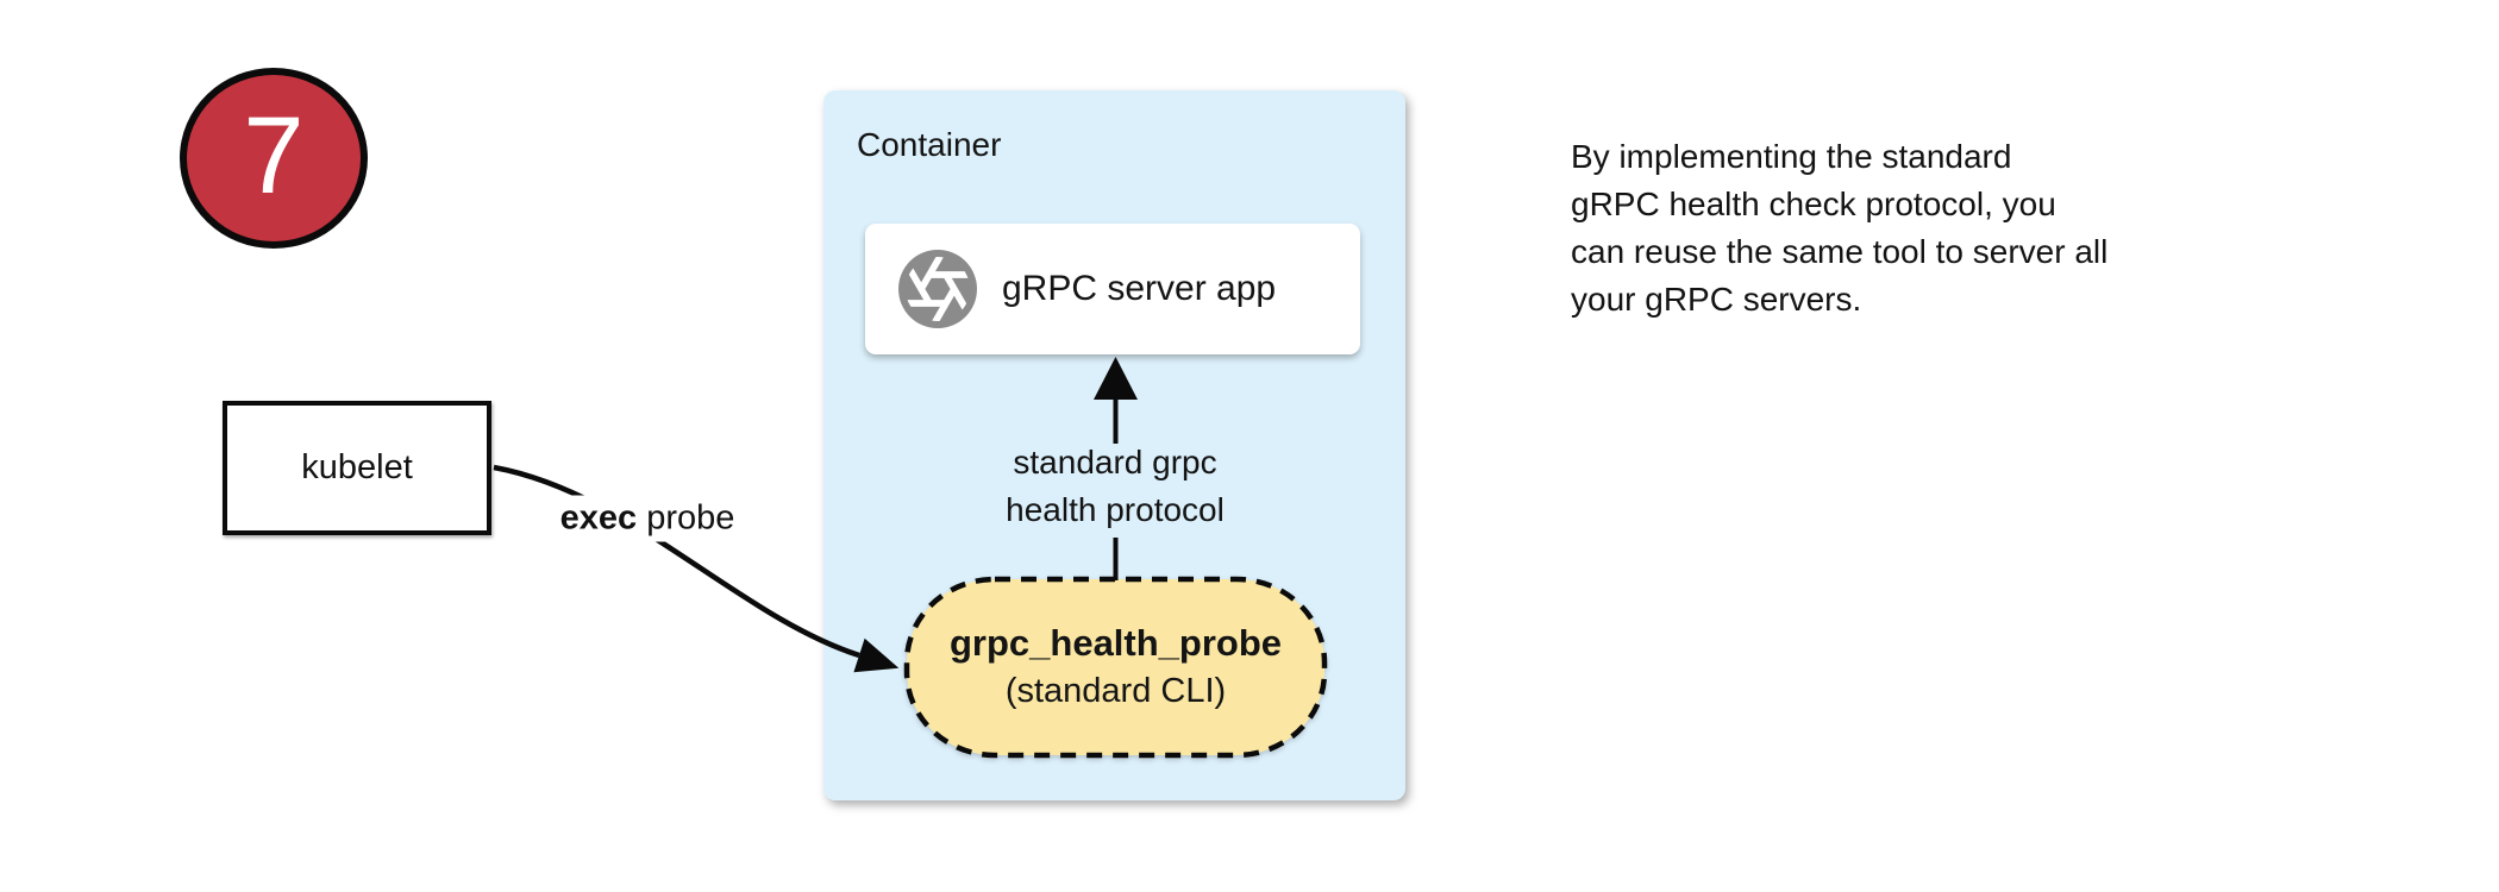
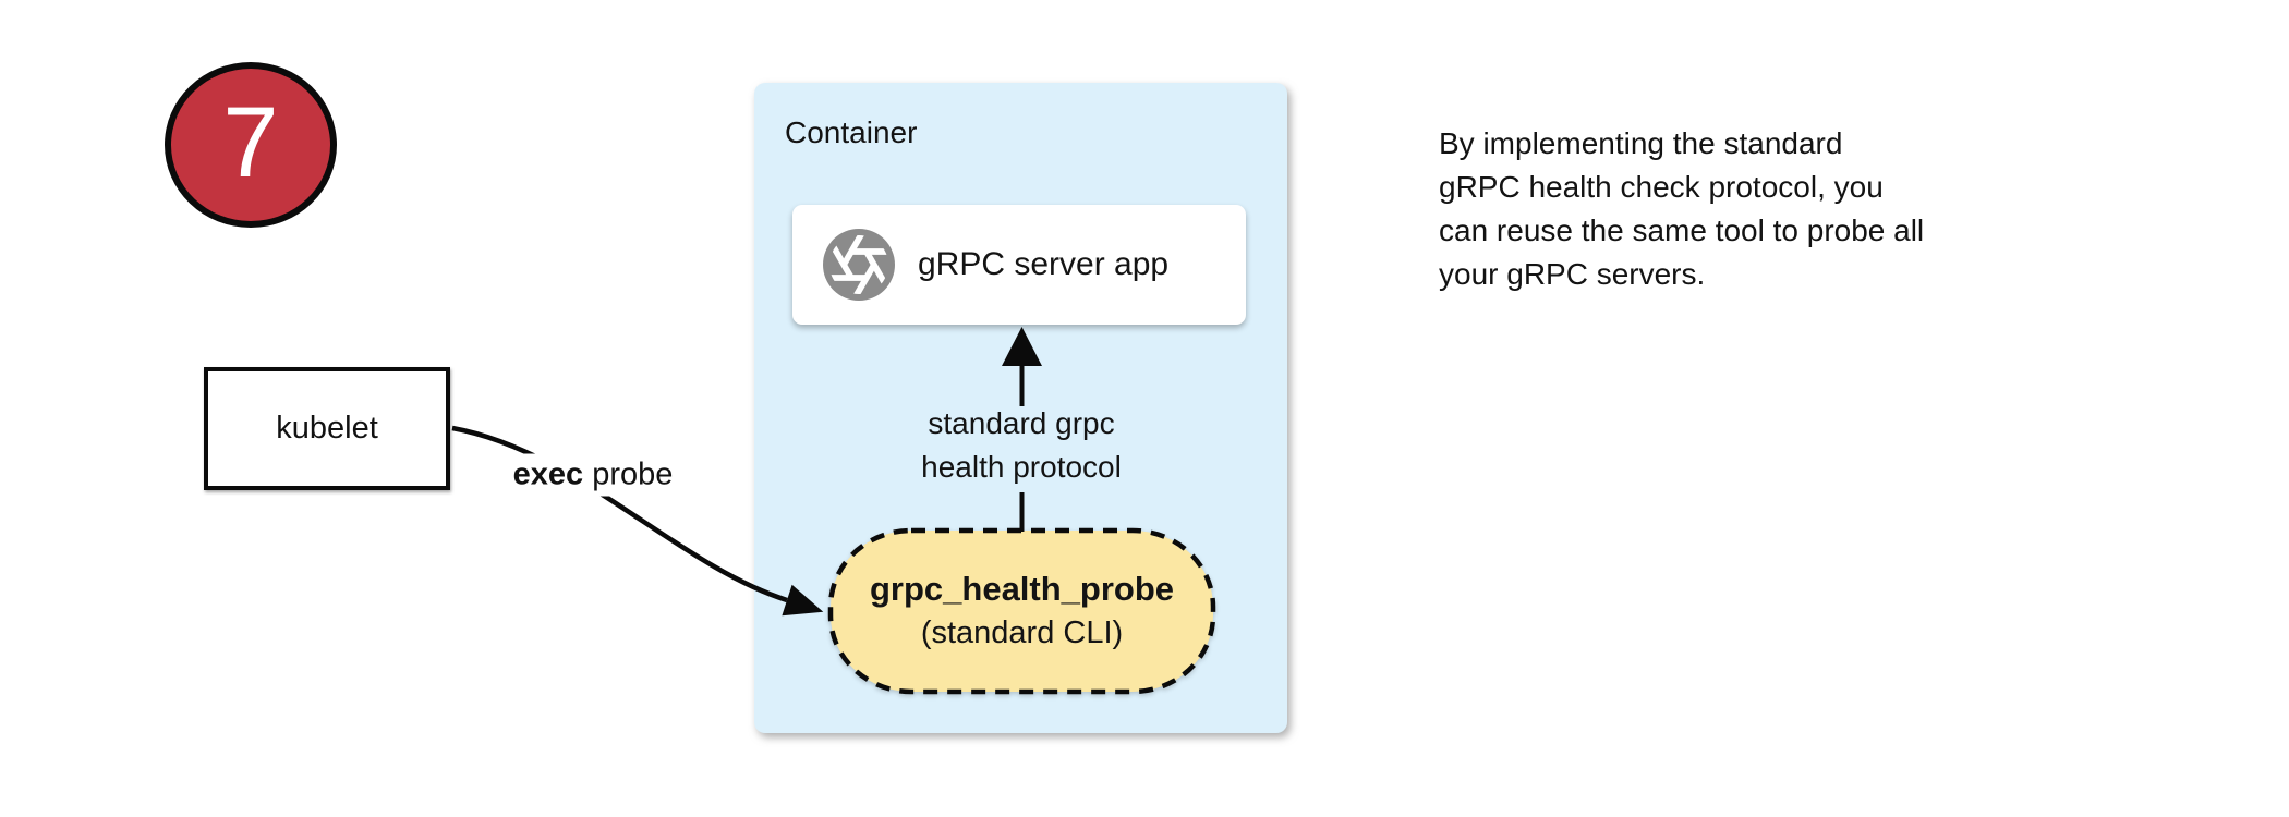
  7
  kubelet
  Container
  gRPC server app
  grpc_health_probe
  (standard CLI)
  exec probe
  standard grpc
  health protocol
  By implementing the standard
  gRPC health check protocol, you
- can reuse the same tool to server all
+ can reuse the same tool to probe all
  your gRPC servers.
